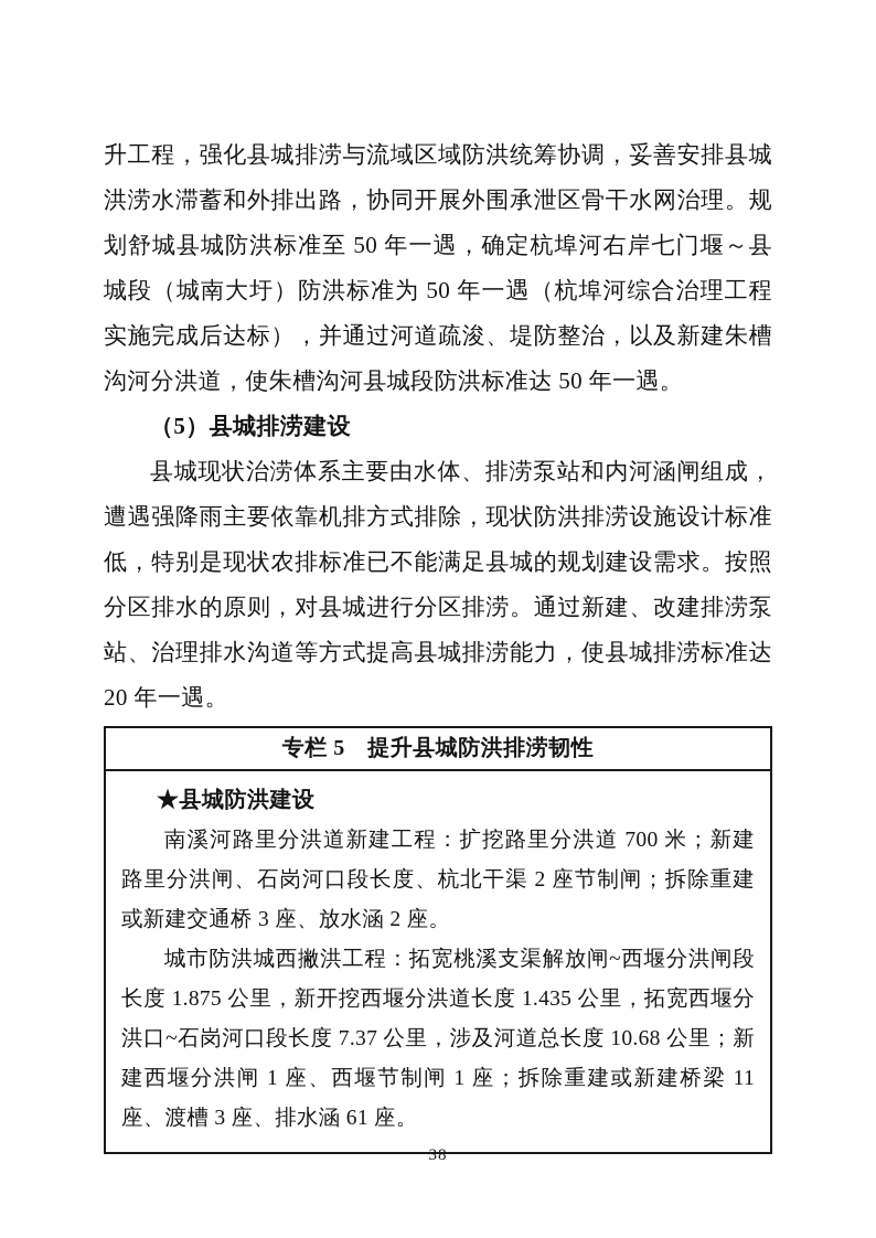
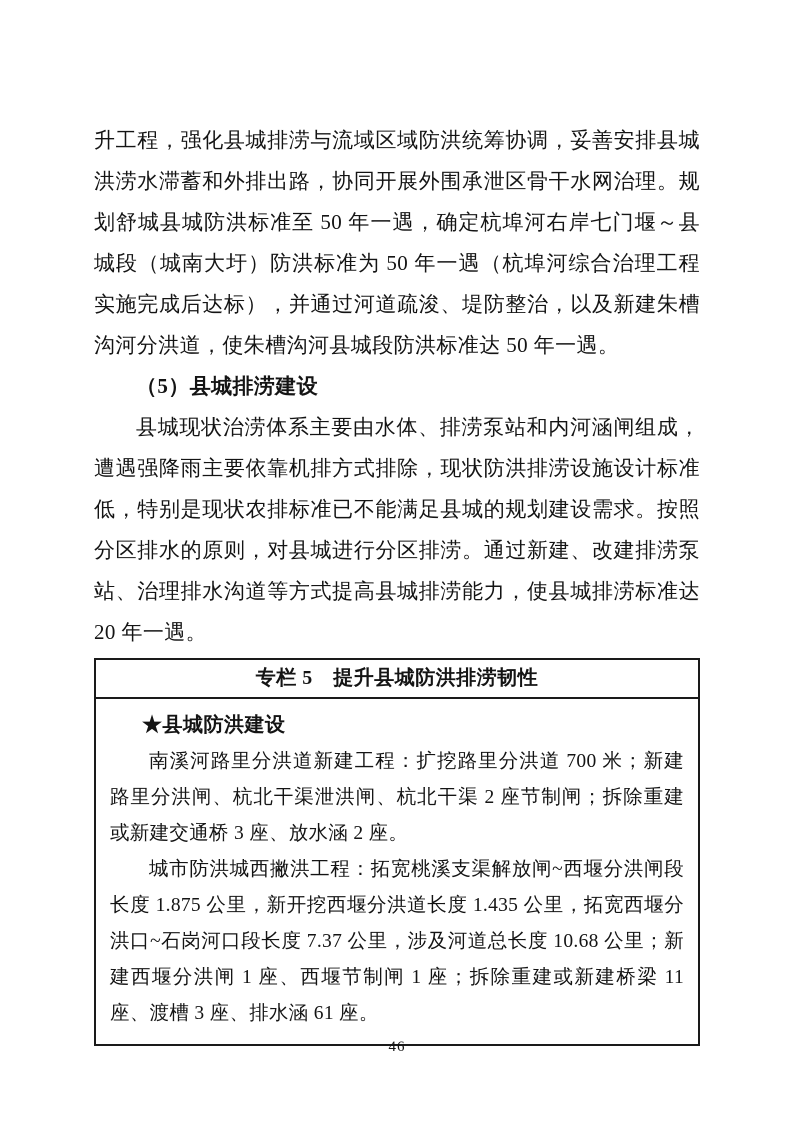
  升工程，强化县城排涝与流域区域防洪统筹协调，妥善安排县城洪涝水滞蓄和外排出路，协同开展外围承泄区骨干水网治理。规划舒城县城防洪标准至 50 年一遇，确定杭埠河右岸七门堰～县城段（城南大圩）防洪标准为 50 年一遇（杭埠河综合治理工程实施完成后达标），并通过河道疏浚、堤防整治，以及新建朱槽沟河分洪道，使朱槽沟河县城段防洪标准达 50 年一遇。
  （5）县城排涝建设
  县城现状治涝体系主要由水体、排涝泵站和内河涵闸组成，遭遇强降雨主要依靠机排方式排除，现状防洪排涝设施设计标准低，特别是现状农排标准已不能满足县城的规划建设需求。按照分区排水的原则，对县城进行分区排涝。通过新建、改建排涝泵站、治理排水沟道等方式提高县城排涝能力，使县城排涝标准达 20 年一遇。
  专栏 5 提升县城防洪排涝韧性
  ★县城防洪建设
- 南溪河路里分洪道新建工程：扩挖路里分洪道 700 米；新建路里分洪闸、石岗河口段长度、杭北干渠 2 座节制闸；拆除重建或新建交通桥 3 座、放水涵 2 座。
+ 南溪河路里分洪道新建工程：扩挖路里分洪道 700 米；新建路里分洪闸、杭北干渠泄洪闸、杭北干渠 2 座节制闸；拆除重建或新建交通桥 3 座、放水涵 2 座。
  城市防洪城西撇洪工程：拓宽桃溪支渠解放闸~西堰分洪闸段长度 1.875 公里，新开挖西堰分洪道长度 1.435 公里，拓宽西堰分洪口~石岗河口段长度 7.37 公里，涉及河道总长度 10.68 公里；新建西堰分洪闸 1 座、西堰节制闸 1 座；拆除重建或新建桥梁 11 座、渡槽 3 座、排水涵 61 座。
- 38
+ 46
